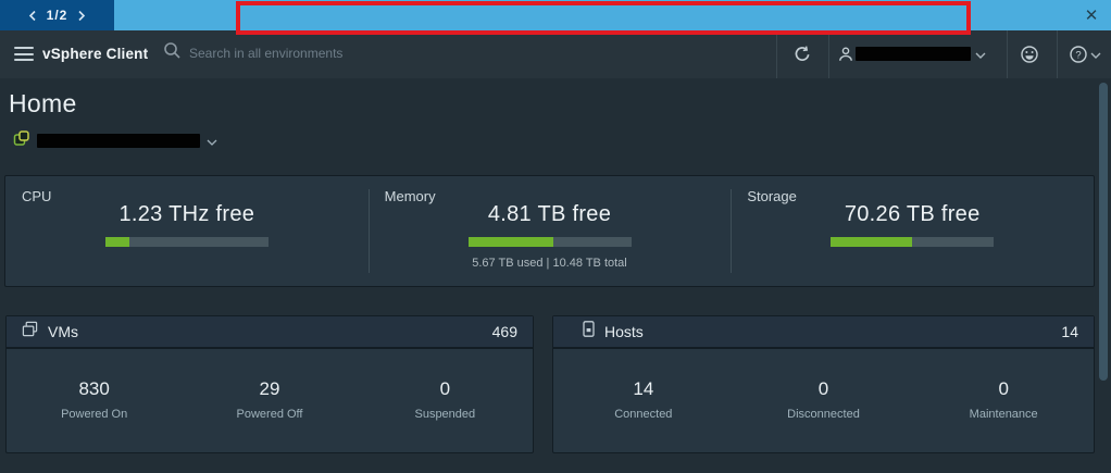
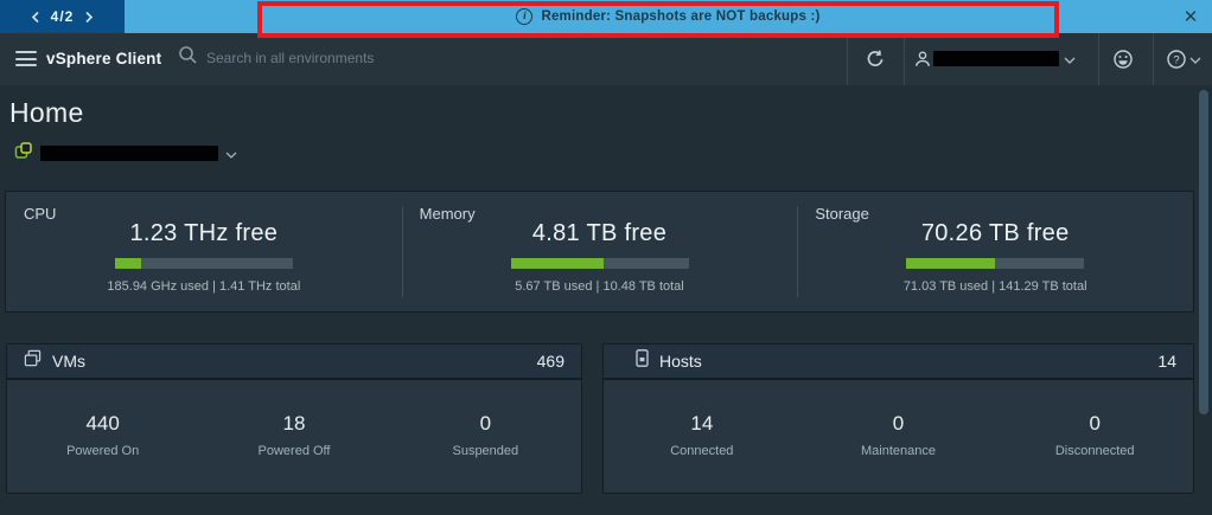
- 1/2
+ 4/2
+ i
+ Reminder: Snapshots are NOT backups :)
  ✕
  vSphere Client
  Search in all environments
  ?
  Home
  CPU
  1.23 THz free
+ 185.94 GHz used | 1.41 THz total
  Memory
  4.81 TB free
  5.67 TB used | 10.48 TB total
  Storage
  70.26 TB free
+ 71.03 TB used | 141.29 TB total
  VMs
  469
- 830
+ 440
  Powered On
- 29
+ 18
  Powered Off
  0
  Suspended
  Hosts
  14
  14
  Connected
  0
- Disconnected
+ Maintenance
  0
- Maintenance
+ Disconnected
